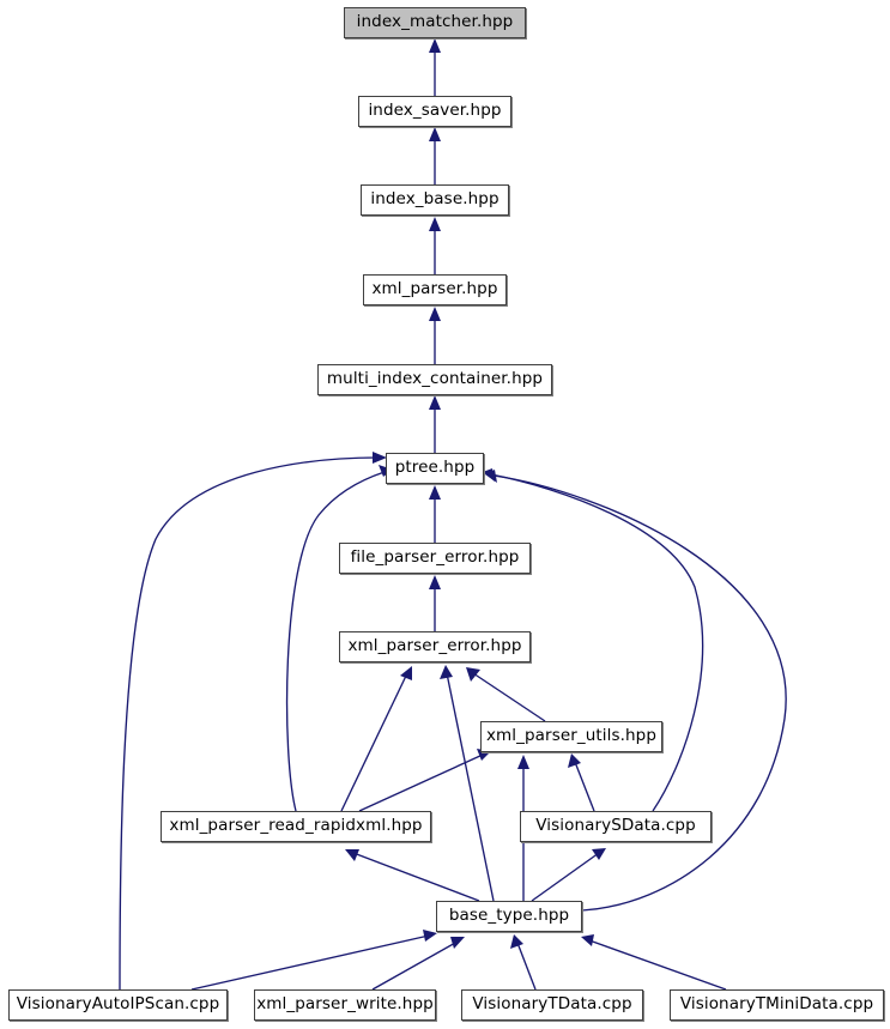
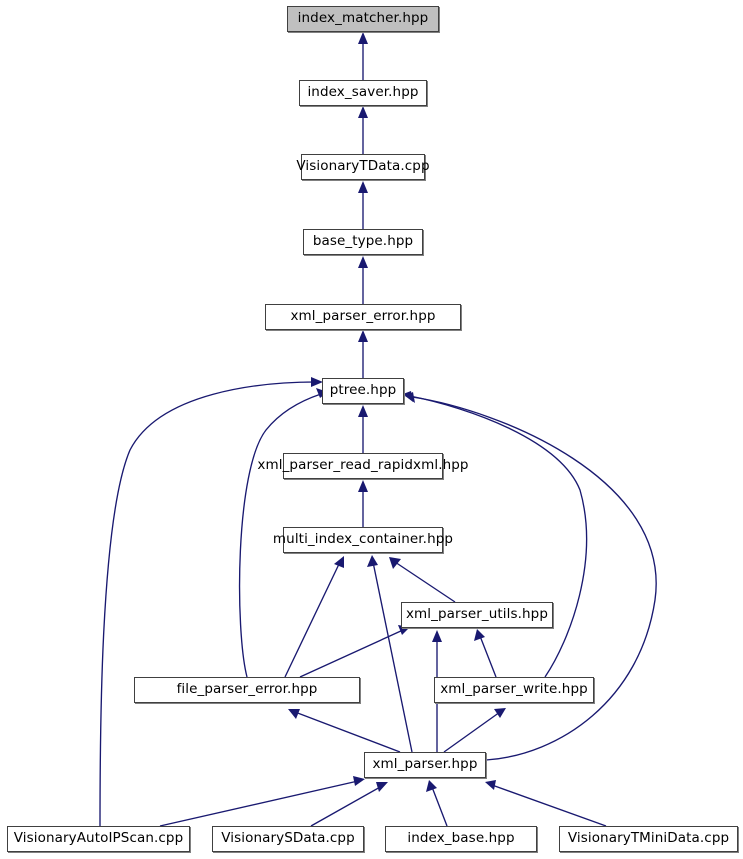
  index_matcher.hpp
  index_saver.hpp
- index_base.hpp
+ VisionaryTData.cpp
- xml_parser.hpp
+ base_type.hpp
- multi_index_container.hpp
+ xml_parser_error.hpp
  ptree.hpp
- file_parser_error.hpp
+ xml_parser_read_rapidxml.hpp
- xml_parser_error.hpp
+ multi_index_container.hpp
  xml_parser_utils.hpp
- xml_parser_read_rapidxml.hpp
+ file_parser_error.hpp
- VisionarySData.cpp
+ xml_parser_write.hpp
- base_type.hpp
+ xml_parser.hpp
  VisionaryAutoIPScan.cpp
- xml_parser_write.hpp
+ VisionarySData.cpp
- VisionaryTData.cpp
+ index_base.hpp
  VisionaryTMiniData.cpp
